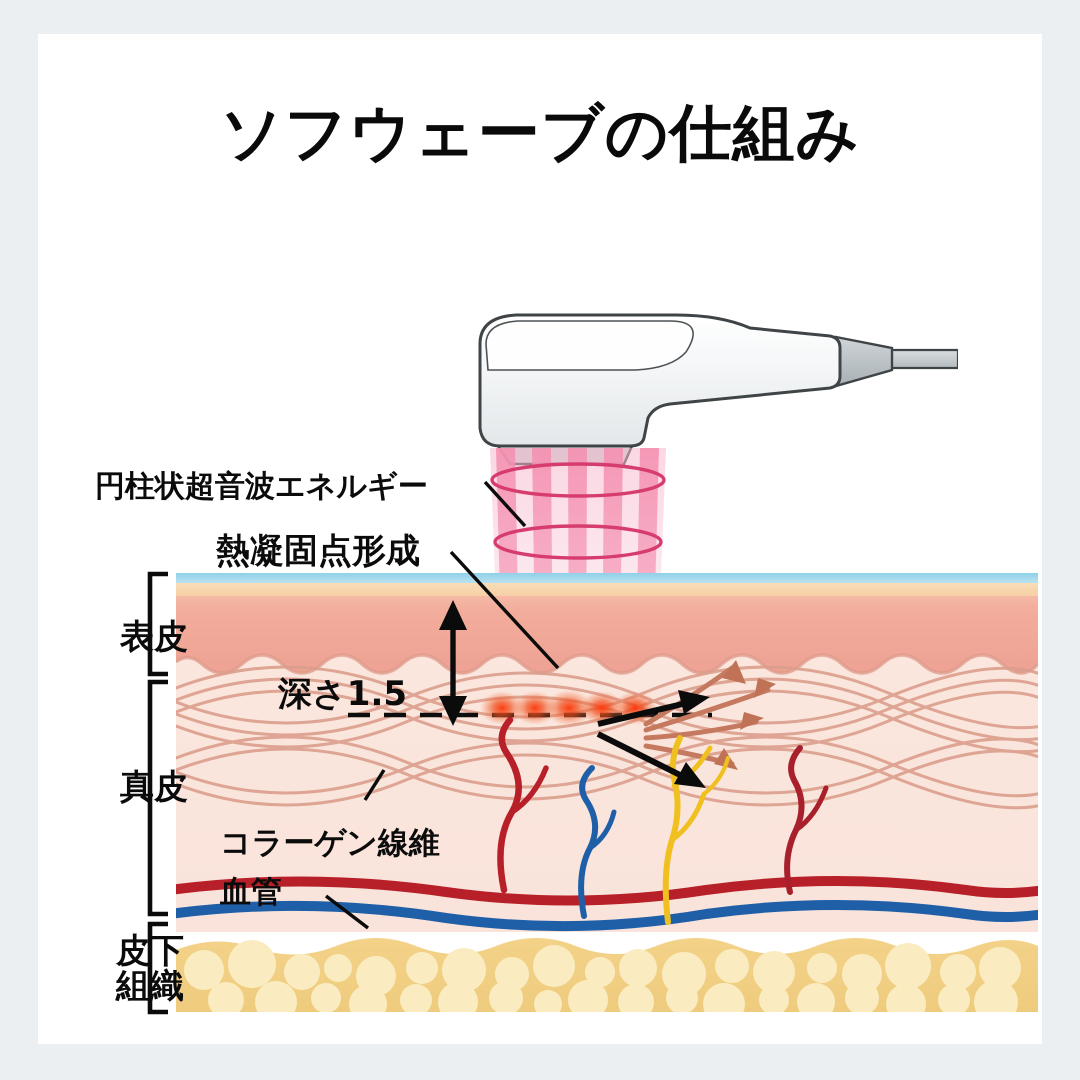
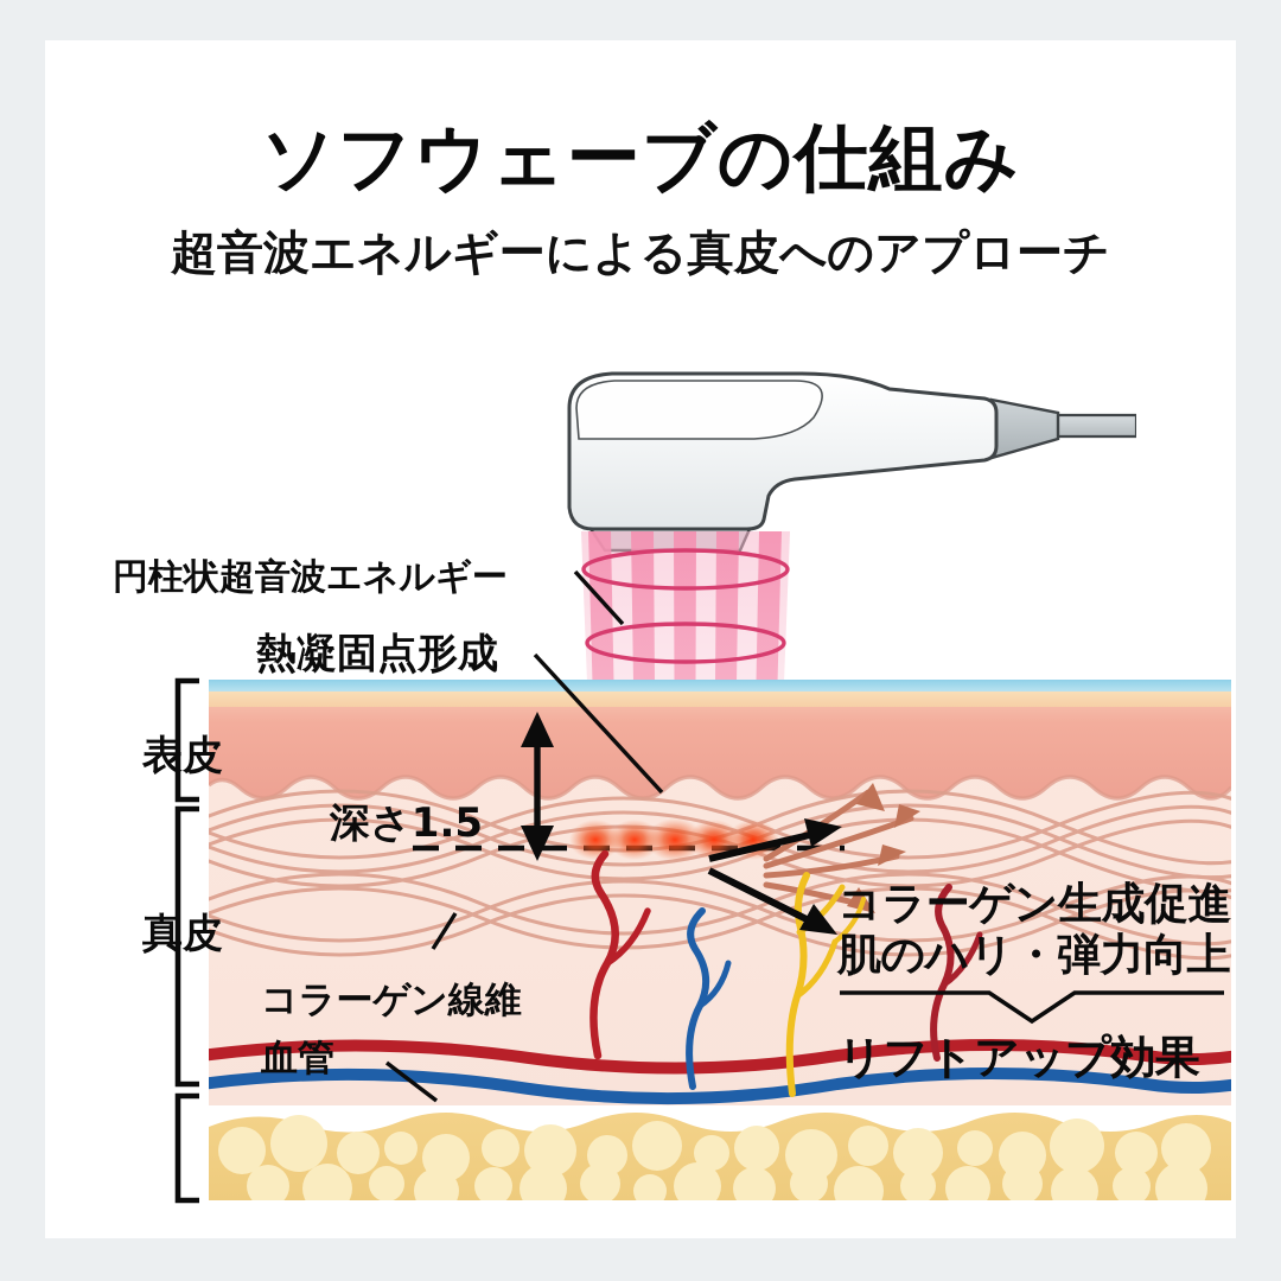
  ソフウェーブの仕組み
+ 超音波エネルギーによる真皮へのアプローチ
  表皮
  真皮
- 皮下
- 組織
  円柱状超音波エネルギー
  熱凝固点形成
  深さ1.5
  コラーゲン線維
  血管
+ コラーゲン生成促進
+ 肌のハリ・弾力向上
+ リフトアップ効果
